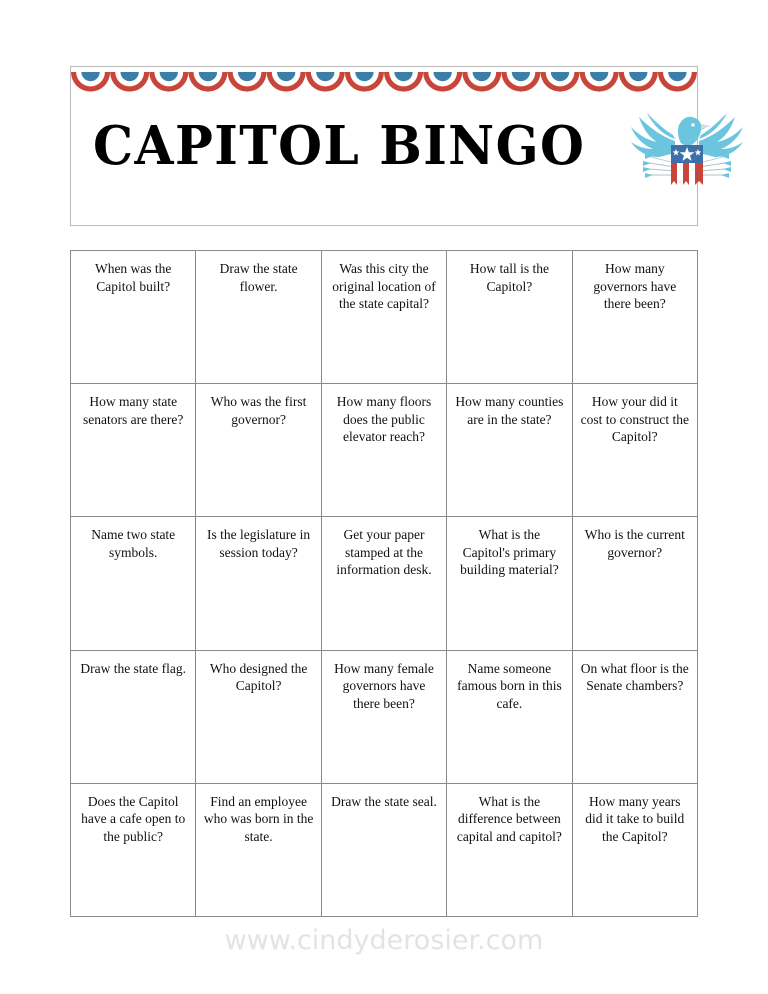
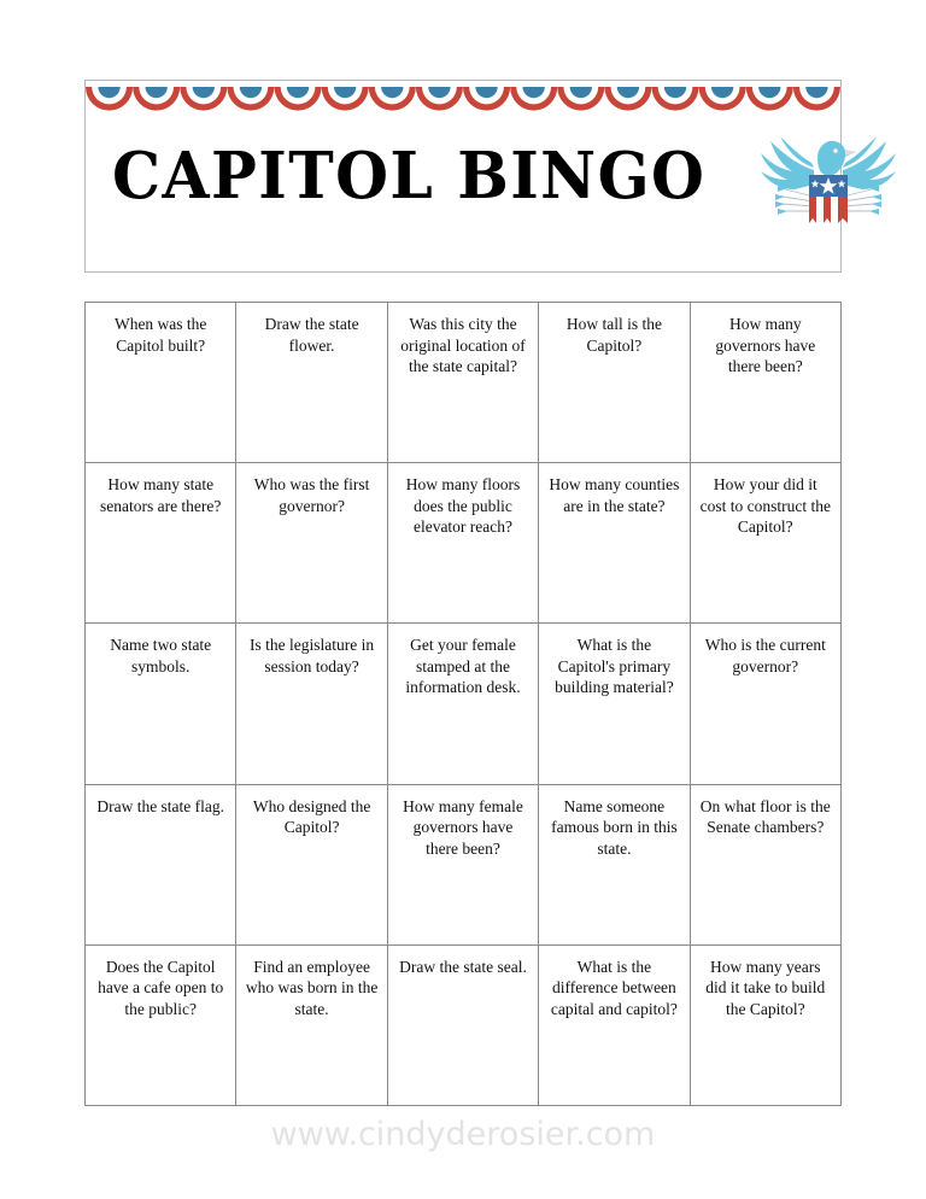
  CAPITOL BINGO
  When was the Capitol built?
  Draw the state flower.
  Was this city the original location of the state capital?
  How tall is the Capitol?
  How many governors have there been?
  How many state senators are there?
  Who was the first governor?
  How many floors does the public elevator reach?
  How many counties are in the state?
  How your did it cost to construct the Capitol?
  Name two state symbols.
  Is the legislature in session today?
- Get your paper stamped at the information desk.
+ Get your female stamped at the information desk.
  What is the Capitol's primary building material?
  Who is the current governor?
  Draw the state flag.
  Who designed the Capitol?
  How many female governors have there been?
- Name someone famous born in this cafe.
+ Name someone famous born in this state.
  On what floor is the Senate chambers?
  Does the Capitol have a cafe open to the public?
  Find an employee who was born in the state.
  Draw the state seal.
  What is the difference between capital and capitol?
  How many years did it take to build the Capitol?
  www.cindyderosier.com
